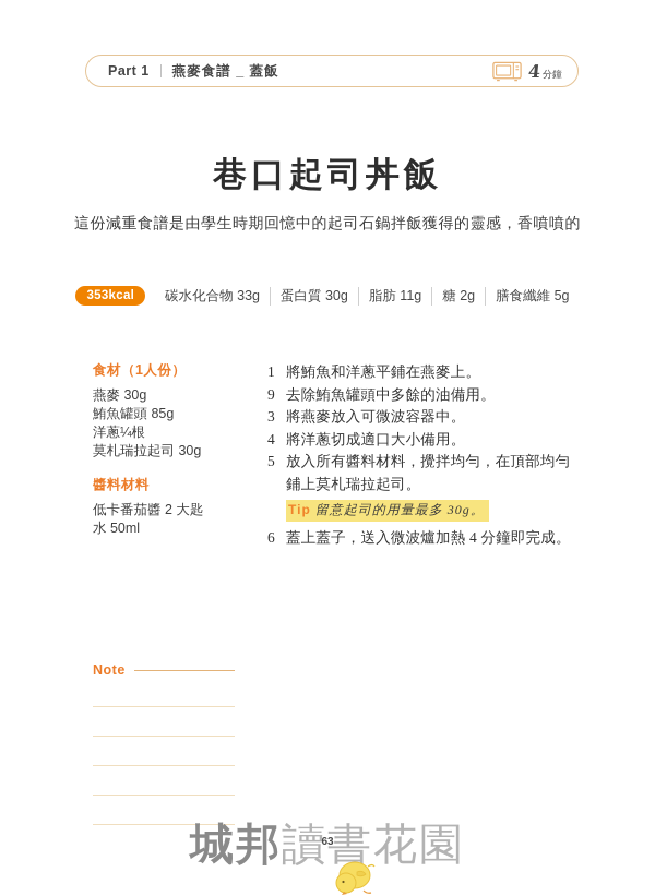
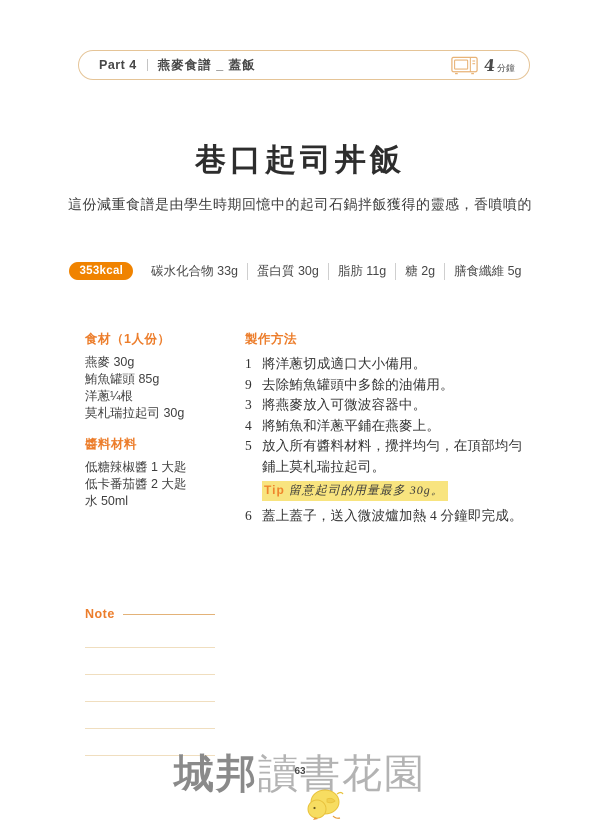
- Part 1
+ Part 4
  燕麥食譜 _ 蓋飯
  分鐘
  巷口起司丼飯
  這份減重食譜是由學生時期回憶中的起司石鍋拌飯獲得的靈感，香噴噴的
  353kcal
  碳水化合物 33g
  蛋白質 30g
  脂肪 11g
  糖 2g
  膳食纖維 5g
  食材（1人份）
  燕麥 30g
  鮪魚罐頭 85g
  洋蔥¼根
  莫札瑞拉起司 30g
  醬料材料
+ 低糖辣椒醬 1 大匙
  低卡番茄醬 2 大匙
  水 50ml
+ 製作方法
  1
- 將鮪魚和洋蔥平鋪在燕麥上。
+ 將洋蔥切成適口大小備用。
  9
  去除鮪魚罐頭中多餘的油備用。
  3
  將燕麥放入可微波容器中。
  4
- 將洋蔥切成適口大小備用。
+ 將鮪魚和洋蔥平鋪在燕麥上。
  5
  放入所有醬料材料，攪拌均勻，在頂部均勻鋪上莫札瑞拉起司。
  Tip 留意起司的用量最多 30g。
  6
  蓋上蓋子，送入微波爐加熱 4 分鐘即完成。
  Note
  63
  城邦讀書花園
